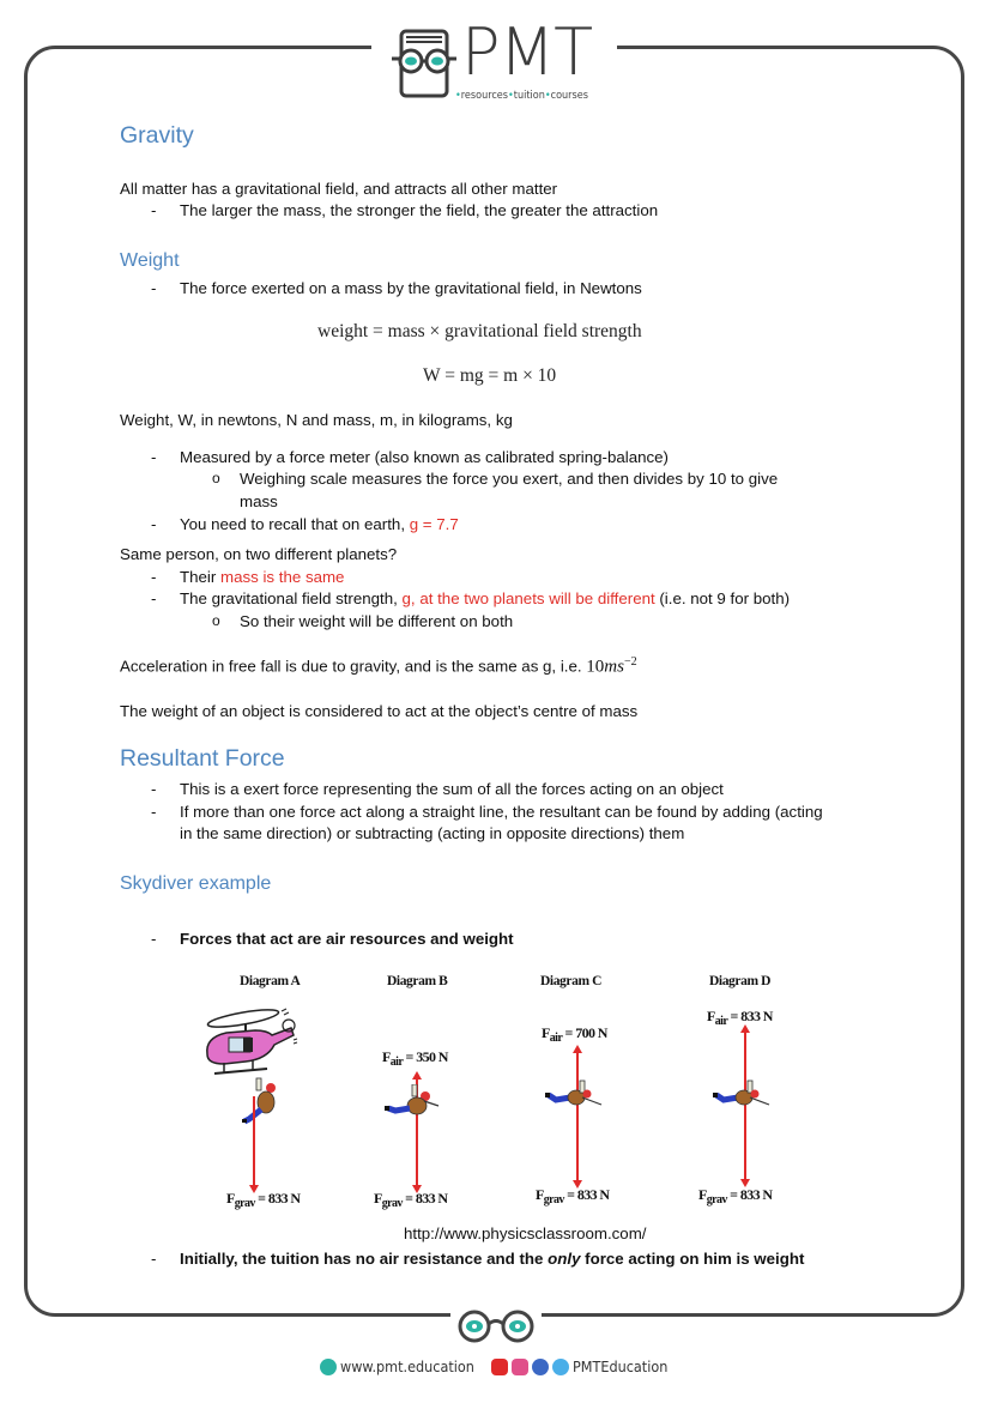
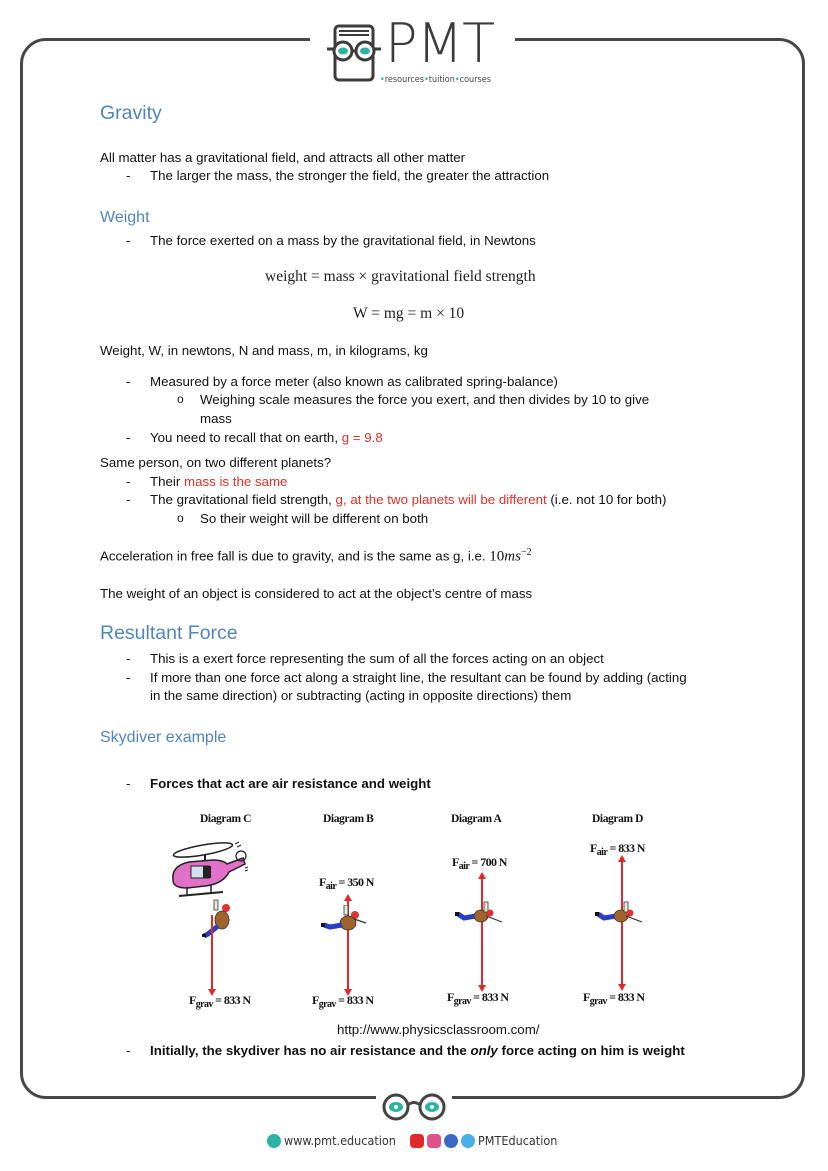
  PMT
  •resources•tuition•courses
  Gravity
  All matter has a gravitational field, and attracts all other matter
  -
  The larger the mass, the stronger the field, the greater the attraction
  Weight
  -
  The force exerted on a mass by the gravitational field, in Newtons
  weight = mass × gravitational field strength
  W = mg = m × 10
  Weight, W, in newtons, N and mass, m, in kilograms, kg
  -
  Measured by a force meter (also known as calibrated spring-balance)
  o
  Weighing scale measures the force you exert, and then divides by 10 to give
  mass
  -
- You need to recall that on earth, g = 7.7
+ You need to recall that on earth, g = 9.8
  Same person, on two different planets?
  -
  Their mass is the same
  -
- The gravitational field strength, g, at the two planets will be different (i.e. not 9 for both)
+ The gravitational field strength, g, at the two planets will be different (i.e. not 10 for both)
  o
  So their weight will be different on both
  Acceleration in free fall is due to gravity, and is the same as g, i.e. 10ms−2
  The weight of an object is considered to act at the object’s centre of mass
  Resultant Force
  -
  This is a exert force representing the sum of all the forces acting on an object
  -
  If more than one force act along a straight line, the resultant can be found by adding (acting
  in the same direction) or subtracting (acting in opposite directions) them
  Skydiver example
  -
- Forces that act are air resources and weight
+ Forces that act are air resistance and weight
- Diagram A
+ Diagram C
  Fgrav = 833 N
  Diagram B
  Fair = 350 N
  Fgrav = 833 N
- Diagram C
+ Diagram A
  Fair = 700 N
  Fgrav = 833 N
  Diagram D
  Fair = 833 N
  Fgrav = 833 N
  http://www.physicsclassroom.com/
  -
- Initially, the tuition has no air resistance and the only force acting on him is weight
+ Initially, the skydiver has no air resistance and the only force acting on him is weight
  www.pmt.education
  PMTEducation
